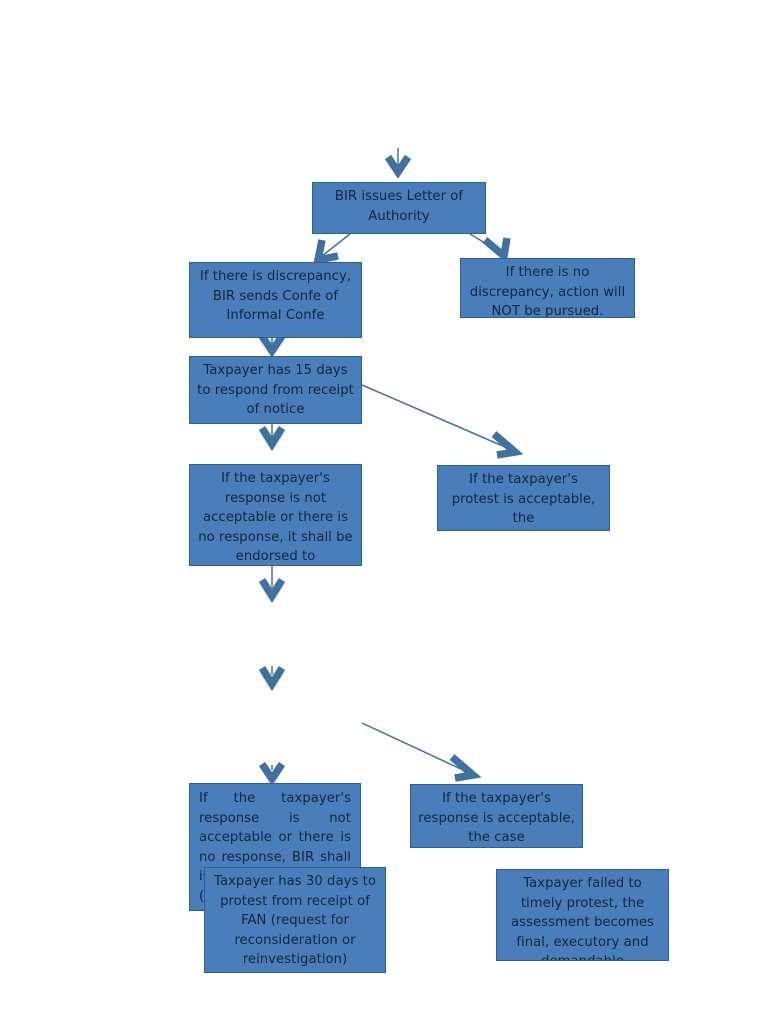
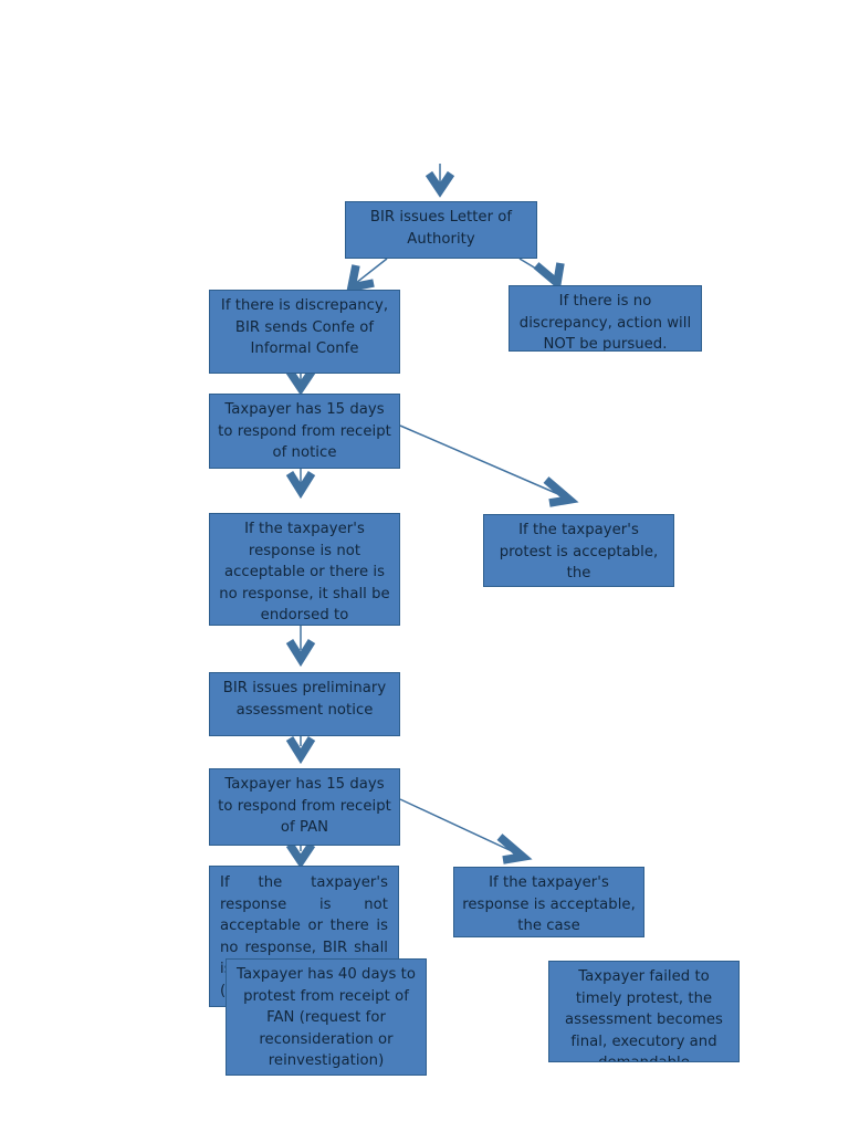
  BIR issues Letter of Authority
  If there is discrepancy, BIR sends Confe of Informal Confe
  If there is no discrepancy, action will NOT be pursued.
  Taxpayer has 15 days to respond from receipt of notice
  If the taxpayer's response is not acceptable or there is no response, it shall be endorsed to
  If the taxpayer's protest is acceptable, the
+ BIR issues preliminary assessment notice
+ Taxpayer has 15 days to respond from receipt of PAN
  If the taxpayer's response is not acceptable or there is no response, BIR shall i (
  If the taxpayer's response is acceptable, the case
- Taxpayer has 30 days to protest from receipt of FAN (request for reconsideration or reinvestigation)
+ Taxpayer has 40 days to protest from receipt of FAN (request for reconsideration or reinvestigation)
  Taxpayer failed to timely protest, the assessment becomes final, executory and
